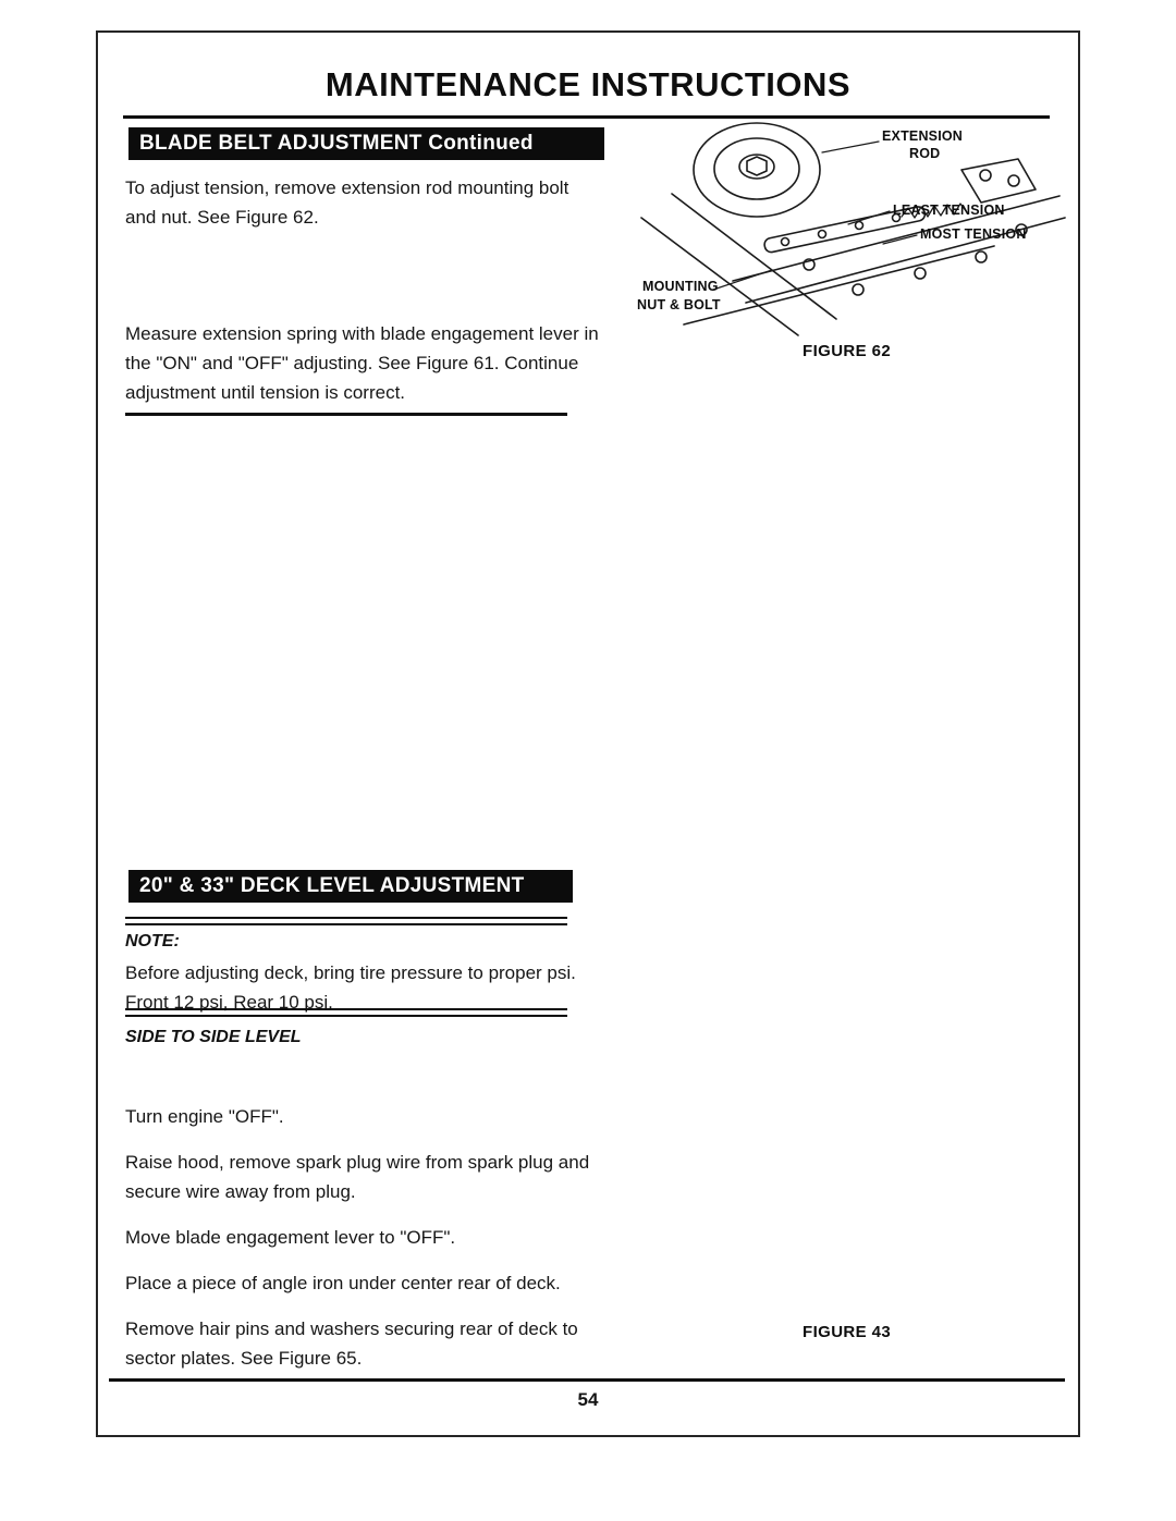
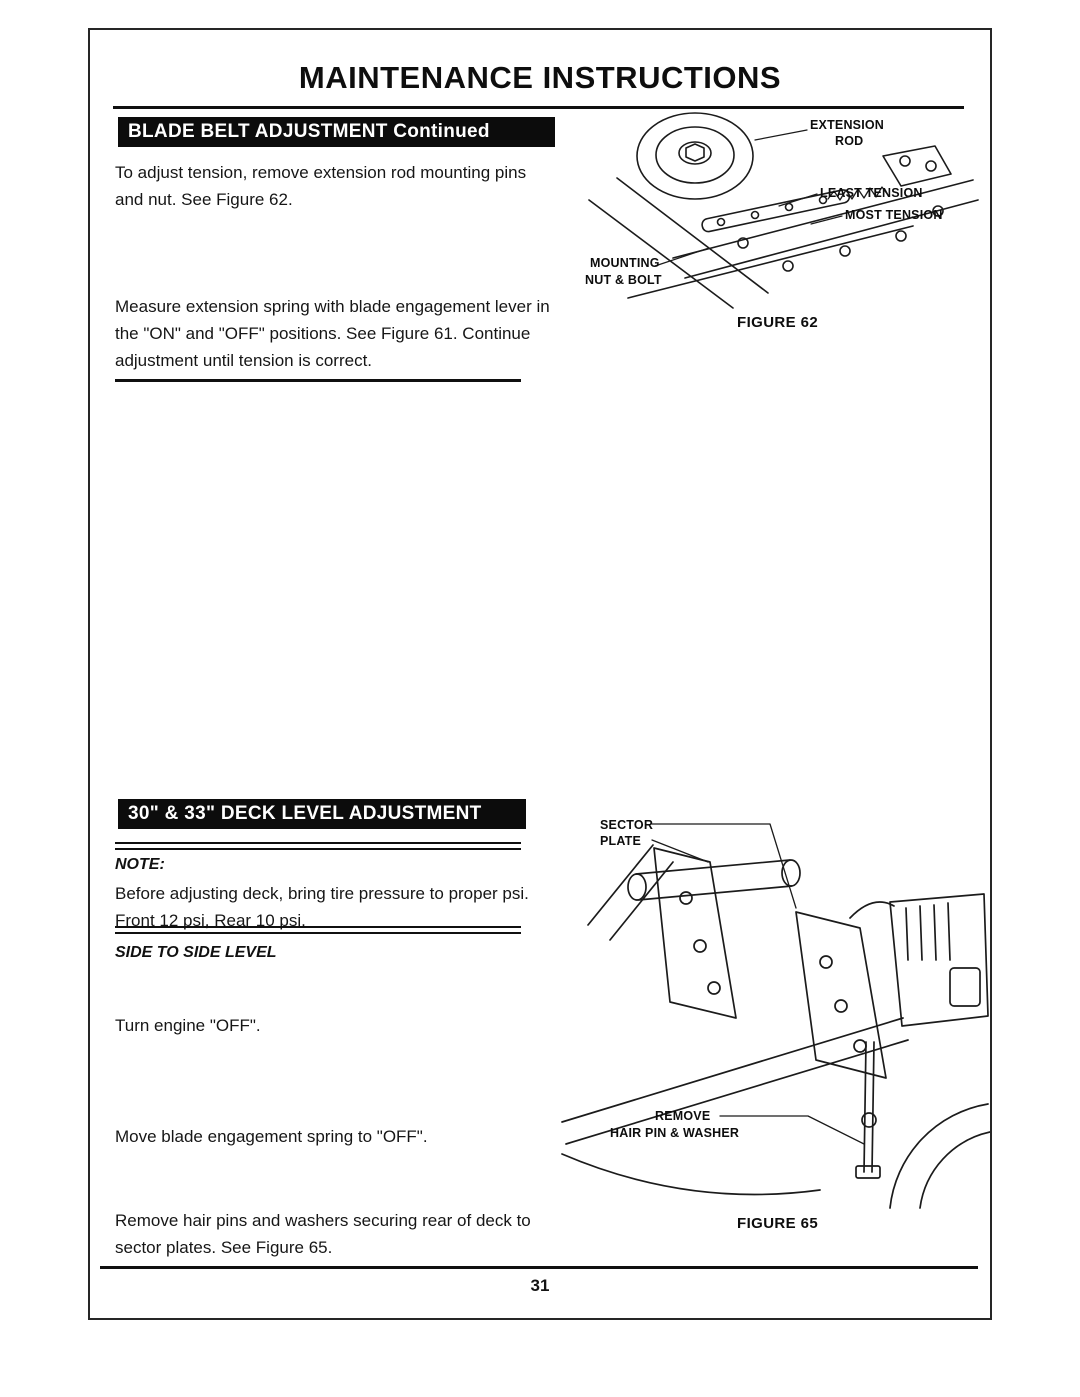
  MAINTENANCE INSTRUCTIONS
  BLADE BELT ADJUSTMENT Continued
- To adjust tension, remove extension rod mounting bolt and nut. See Figure 62.
+ To adjust tension, remove extension rod mounting pins and nut. See Figure 62.
- Measure extension spring with blade engagement lever in the "ON" and "OFF" adjusting. See Figure 61. Continue adjustment until tension is correct.
+ Measure extension spring with blade engagement lever in the "ON" and "OFF" positions. See Figure 61. Continue adjustment until tension is correct.
  EXTENSION
  ROD
  LEAST TENSION
  MOST TENSION
  MOUNTING
  NUT & BOLT
  FIGURE 62
- 20" & 33" DECK LEVEL ADJUSTMENT
+ 30" & 33" DECK LEVEL ADJUSTMENT
  NOTE:
  Before adjusting deck, bring tire pressure to proper psi. Front 12 psi, Rear 10 psi.
  SIDE TO SIDE LEVEL
  Turn engine "OFF".
- Raise hood, remove spark plug wire from spark plug and secure wire away from plug.
- Move blade engagement lever to "OFF".
+ Move blade engagement spring to "OFF".
- Place a piece of angle iron under center rear of deck.
  Remove hair pins and washers securing rear of deck to sector plates. See Figure 65.
+ SECTOR
+ PLATE
+ REMOVE
+ HAIR PIN & WASHER
- FIGURE 43
+ FIGURE 65
- 54
+ 31
